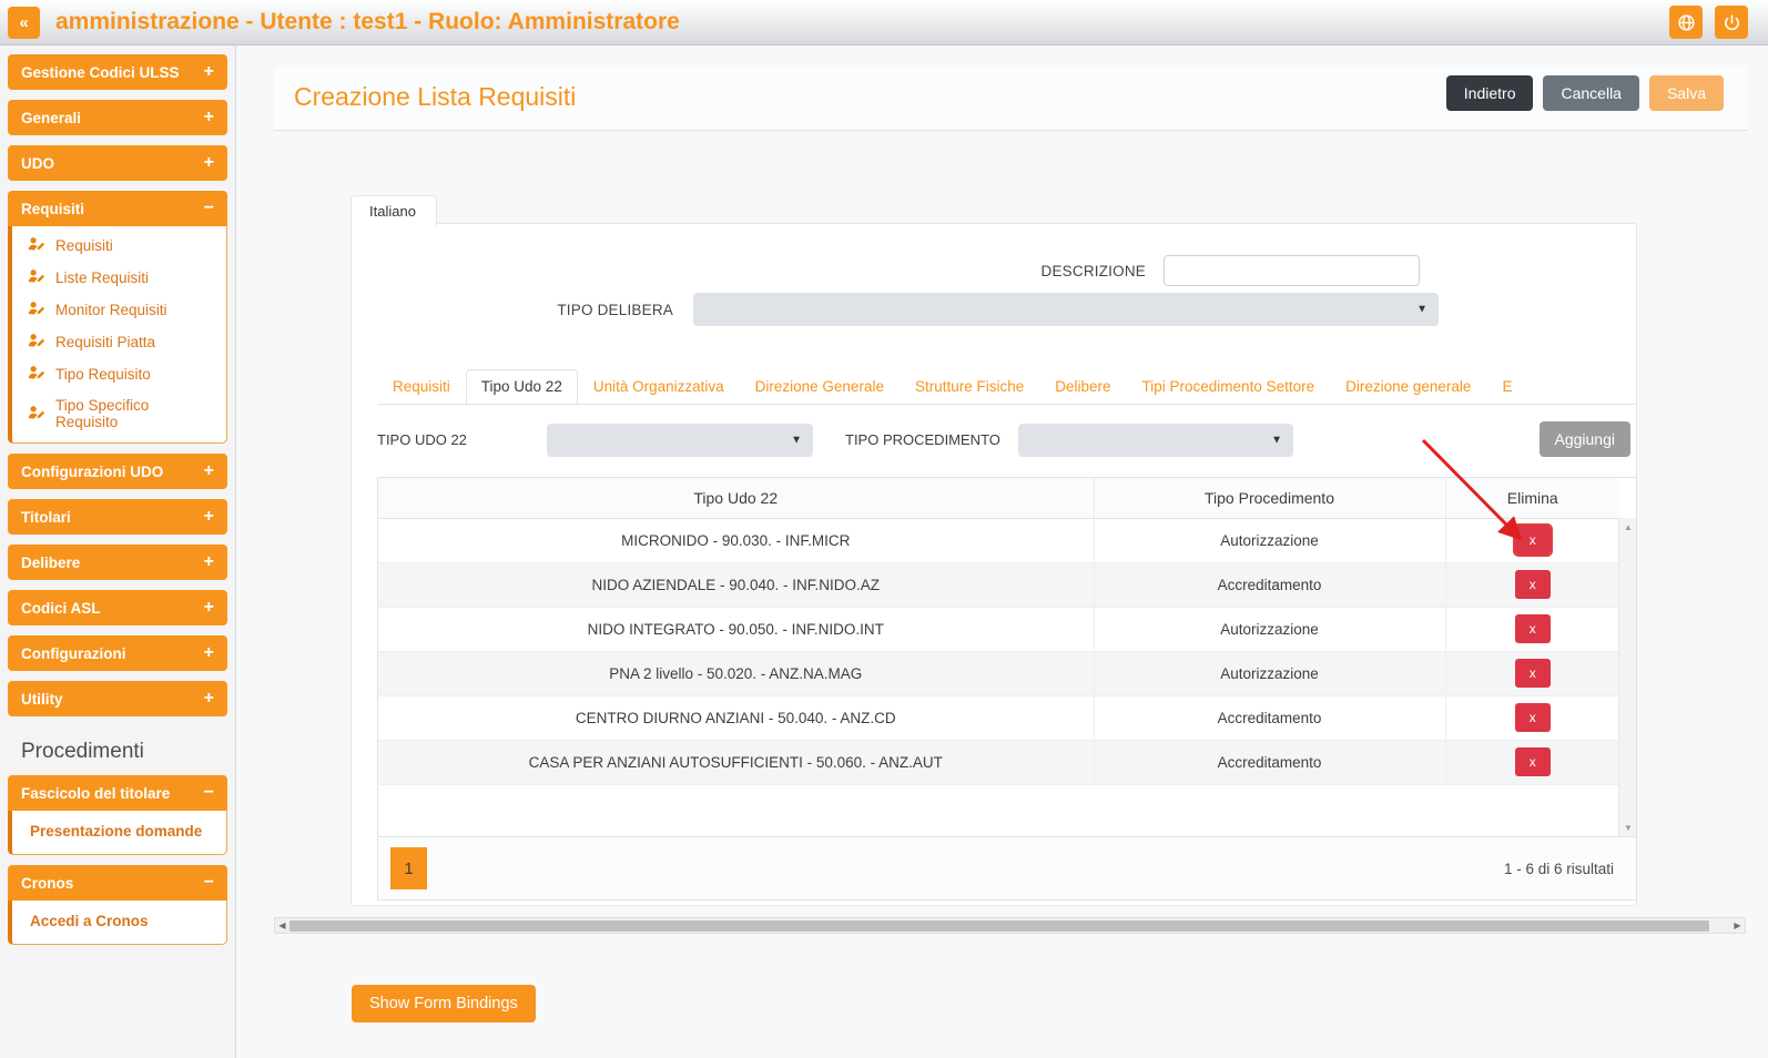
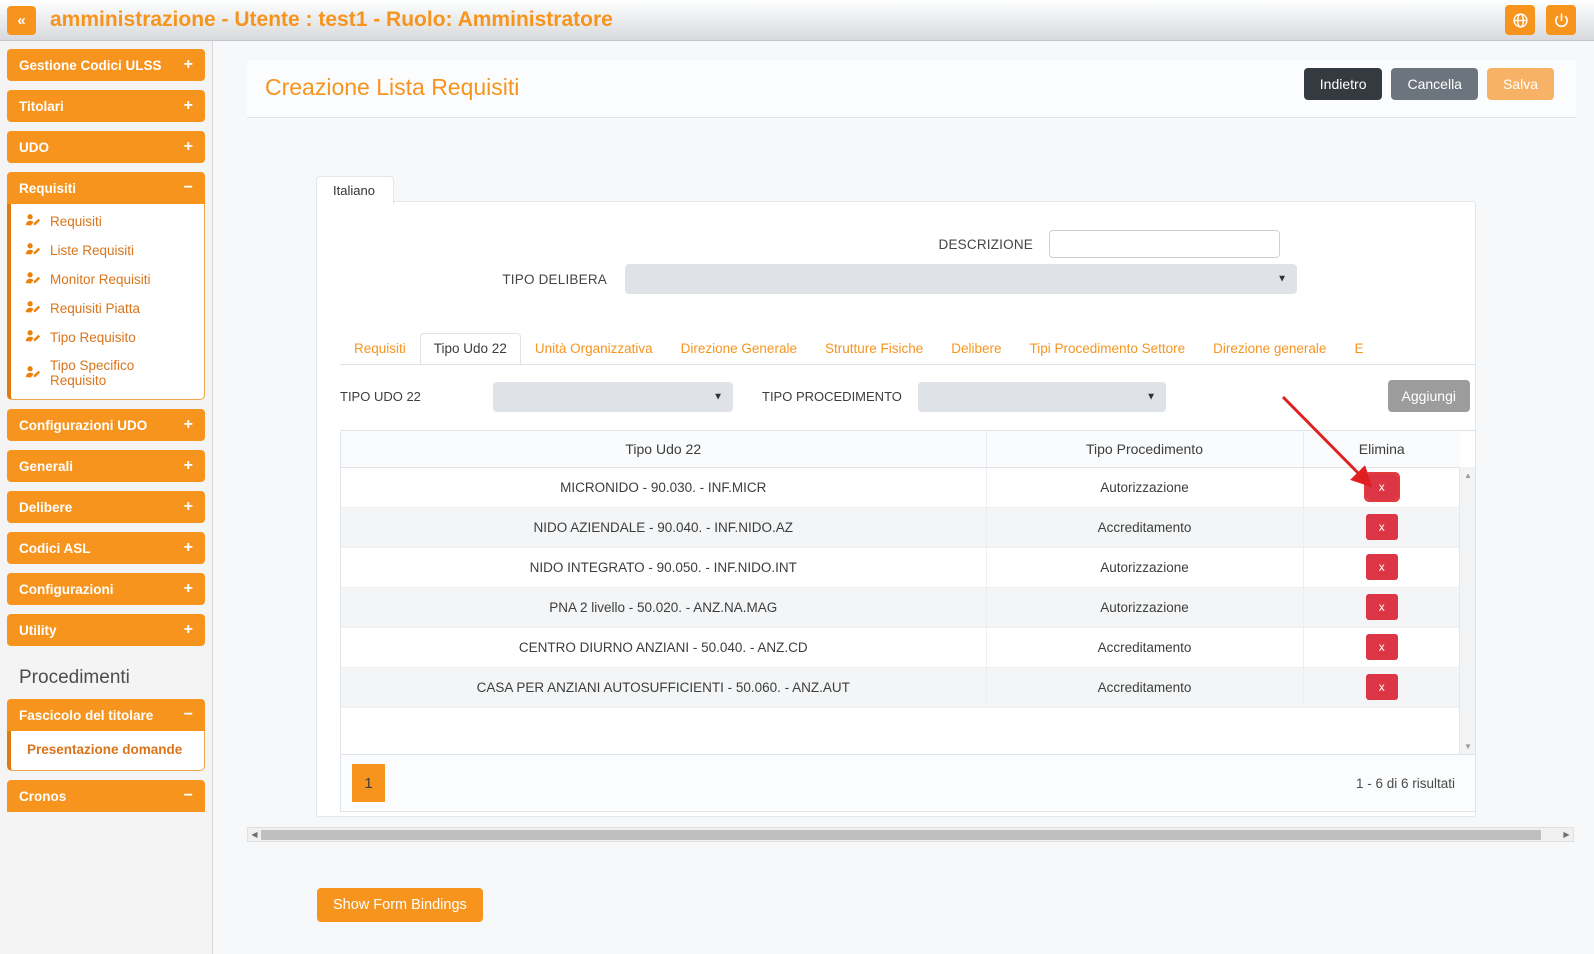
  «
  amministrazione - Utente : test1 - Ruolo: Amministratore
  Gestione Codici ULSS
  +
- Generali
+ Titolari
  +
  UDO
  +
  Requisiti
  −
  Requisiti
  Liste Requisiti
  Monitor Requisiti
  Requisiti Piatta
  Tipo Requisito
  Tipo Specifico Requisito
  Configurazioni UDO
  +
- Titolari
+ Generali
  +
  Delibere
  +
  Codici ASL
  +
  Configurazioni
  +
  Utility
  +
  Procedimenti
  Fascicolo del titolare
  −
  Presentazione domande
  Cronos
  −
- Accedi a Cronos
  Creazione Lista Requisiti
  Indietro
  Cancella
  Salva
  Italiano
  DESCRIZIONE
  TIPO DELIBERA
  ▼
  Requisiti
  Tipo Udo 22
  Unità Organizzativa
  Direzione Generale
  Strutture Fisiche
  Delibere
  Tipi Procedimento Settore
  Direzione generale
  E
  TIPO UDO 22
  ▼
  TIPO PROCEDIMENTO
  ▼
  Aggiungi
  Tipo Udo 22	Tipo Procedimento	Elimina
  MICRONIDO - 90.030. - INF.MICR	Autorizzazione	x
  NIDO AZIENDALE - 90.040. - INF.NIDO.AZ	Accreditamento	x
  NIDO INTEGRATO - 90.050. - INF.NIDO.INT	Autorizzazione	x
  PNA 2 livello - 50.020. - ANZ.NA.MAG	Autorizzazione	x
  CENTRO DIURNO ANZIANI - 50.040. - ANZ.CD	Accreditamento	x
  CASA PER ANZIANI AUTOSUFFICIENTI - 50.060. - ANZ.AUT	Accreditamento	x
  ▲
  ▼
  1
  1 - 6 di 6 risultati
  ◀
  ▶
  Show Form Bindings
